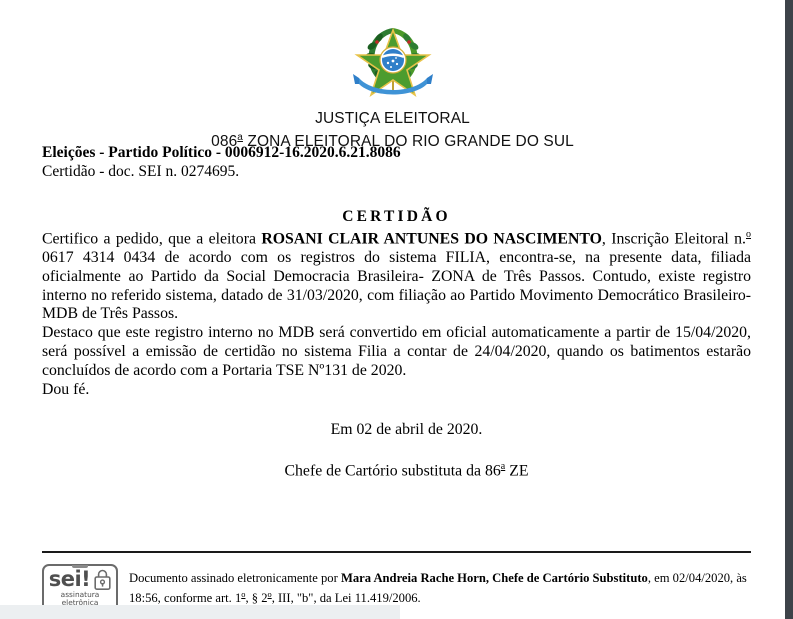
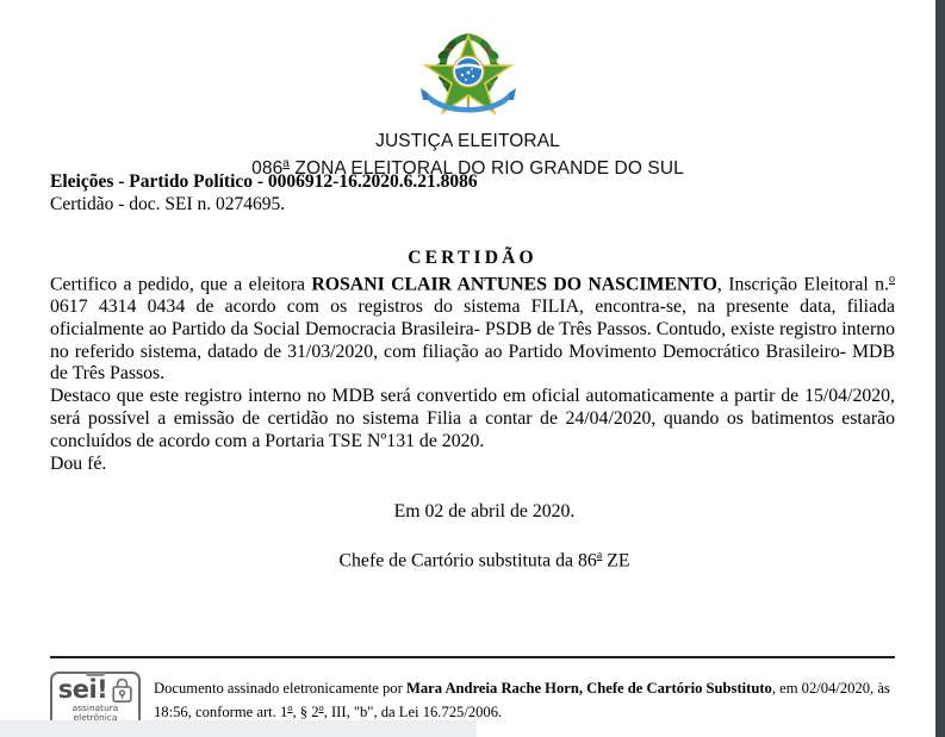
  JUSTIÇA ELEITORAL
  086a ZONA ELEITORAL DO RIO GRANDE DO SUL
  Eleições - Partido Político - 0006912-16.2020.6.21.8086
  Certidão - doc. SEI n. 0274695.
  CERTIDÃO
- Certifico a pedido, que a eleitora ROSANI CLAIR ANTUNES DO NASCIMENTO, Inscrição Eleitoral n.o 0617 4314 0434 de acordo com os registros do sistema FILIA, encontra-se, na presente data, filiada oficialmente ao Partido da Social Democracia Brasileira- ZONA de Três Passos. Contudo, existe registro interno no referido sistema, datado de 31/03/2020, com filiação ao Partido Movimento Democrático Brasileiro- MDB de Três Passos.
+ Certifico a pedido, que a eleitora ROSANI CLAIR ANTUNES DO NASCIMENTO, Inscrição Eleitoral n.o 0617 4314 0434 de acordo com os registros do sistema FILIA, encontra-se, na presente data, filiada oficialmente ao Partido da Social Democracia Brasileira- PSDB de Três Passos. Contudo, existe registro interno no referido sistema, datado de 31/03/2020, com filiação ao Partido Movimento Democrático Brasileiro- MDB de Três Passos.
  Destaco que este registro interno no MDB será convertido em oficial automaticamente a partir de 15/04/2020, será possível a emissão de certidão no sistema Filia a contar de 24/04/2020, quando os batimentos estarão concluídos de acordo com a Portaria TSE Nº131 de 2020.
  Dou fé.
  Em 02 de abril de 2020.
  Chefe de Cartório substituta da 86a ZE
  sei!
  assinatura
  eletrônica
- Documento assinado eletronicamente por Mara Andreia Rache Horn, Chefe de Cartório Substituto, em 02/04/2020, às 18:56, conforme art. 1o, § 2o, III, "b", da Lei 11.419/2006.
+ Documento assinado eletronicamente por Mara Andreia Rache Horn, Chefe de Cartório Substituto, em 02/04/2020, às 18:56, conforme art. 1o, § 2o, III, "b", da Lei 16.725/2006.
